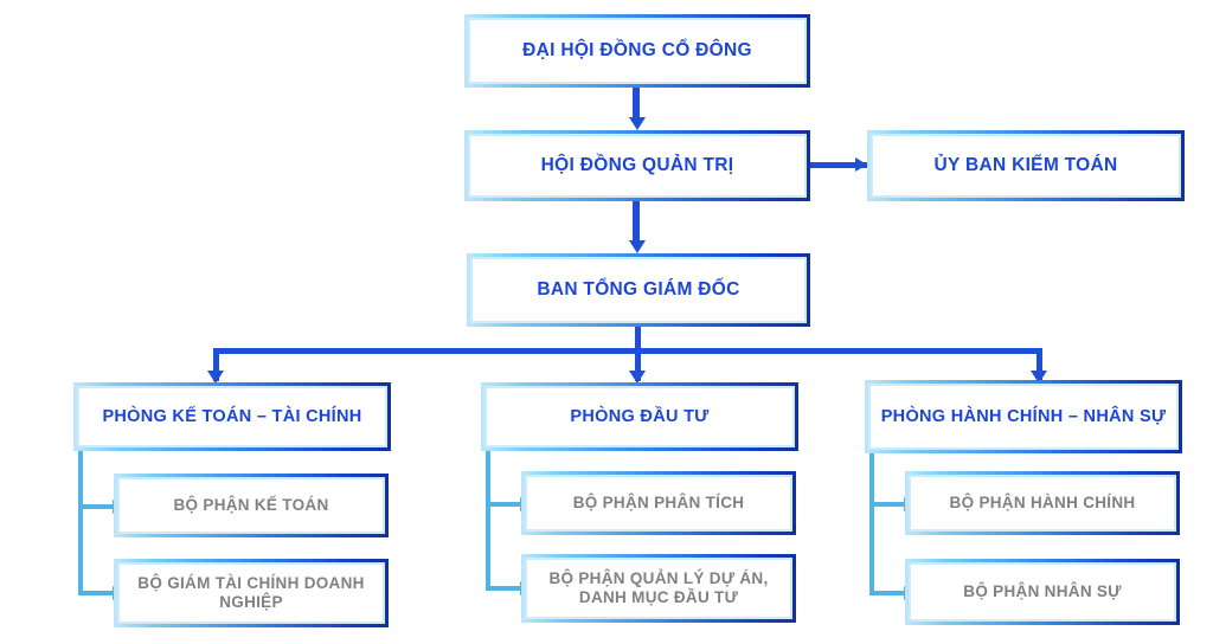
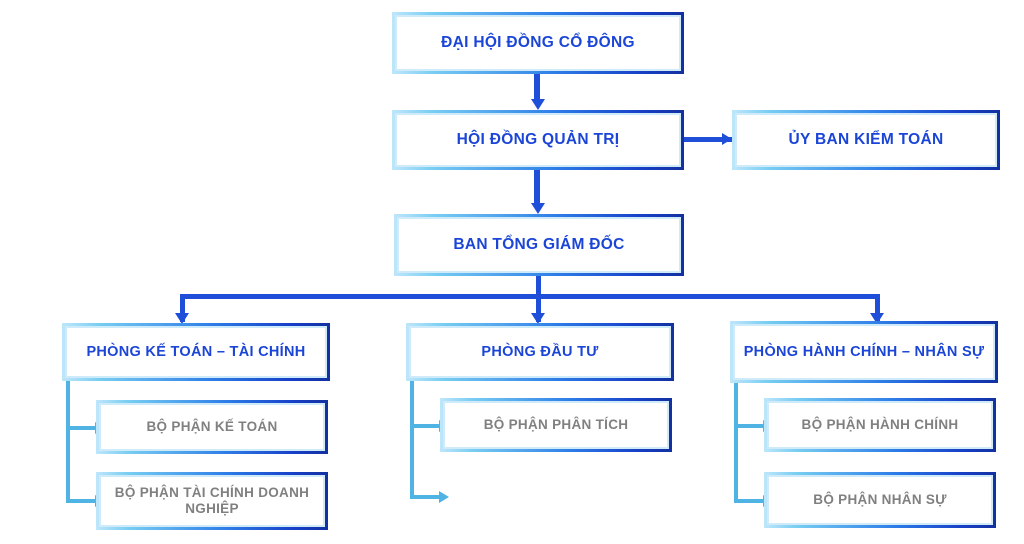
  ĐẠI HỘI ĐỒNG CỔ ĐÔNG
  HỘI ĐỒNG QUẢN TRỊ
  ỦY BAN KIỂM TOÁN
  BAN TỔNG GIÁM ĐỐC
  PHÒNG KẾ TOÁN – TÀI CHÍNH
  PHÒNG ĐẦU TƯ
  PHÒNG HÀNH CHÍNH – NHÂN SỰ
  BỘ PHẬN KẾ TOÁN
- BỘ GIÁM TÀI CHÍNH DOANH NGHIỆP
+ BỘ PHẬN TÀI CHÍNH DOANH NGHIỆP
  BỘ PHẬN PHÂN TÍCH
- BỘ PHẬN QUẢN LÝ DỰ ÁN, DANH MỤC ĐẦU TƯ
  BỘ PHẬN HÀNH CHÍNH
  BỘ PHẬN NHÂN SỰ
